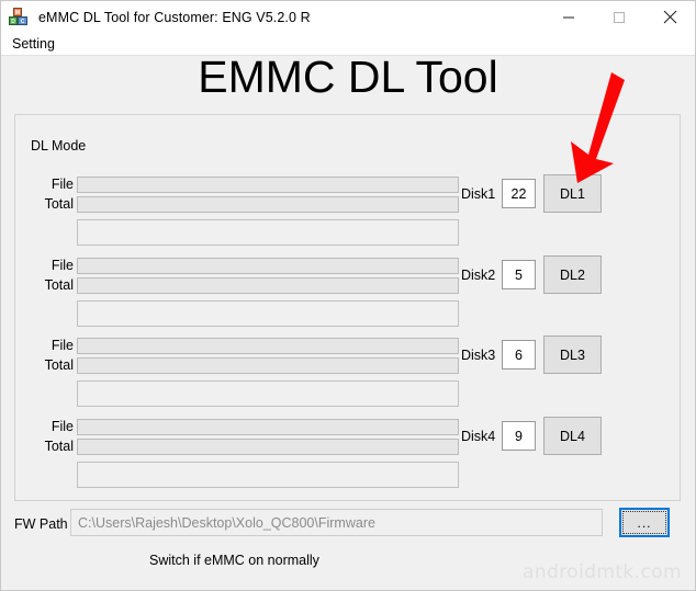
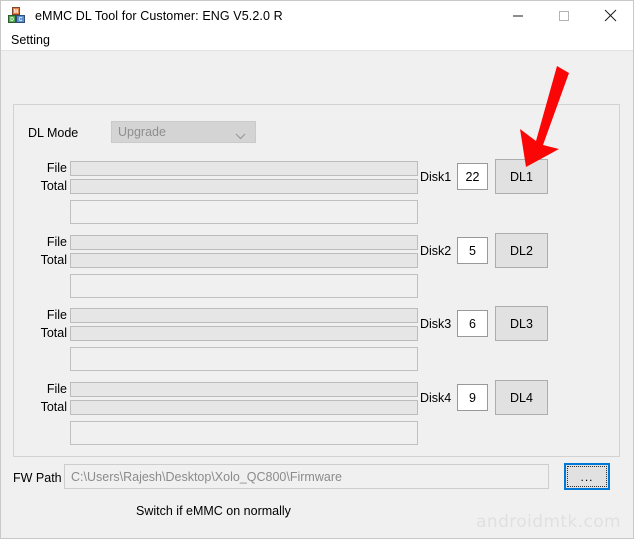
  eMMC DL Tool for Customer: ENG V5.2.0 R
  Setting
- EMMC DL Tool
  DL Mode
+ Upgrade
  File
  Total
  Disk1
  22
  DL1
  File
  Total
  Disk2
  5
  DL2
  File
  Total
  Disk3
  6
  DL3
  File
  Total
  Disk4
  9
  DL4
  FW Path
  C:\Users\Rajesh\Desktop\Xolo_QC800\Firmware
  ...
  Switch if eMMC on normally
